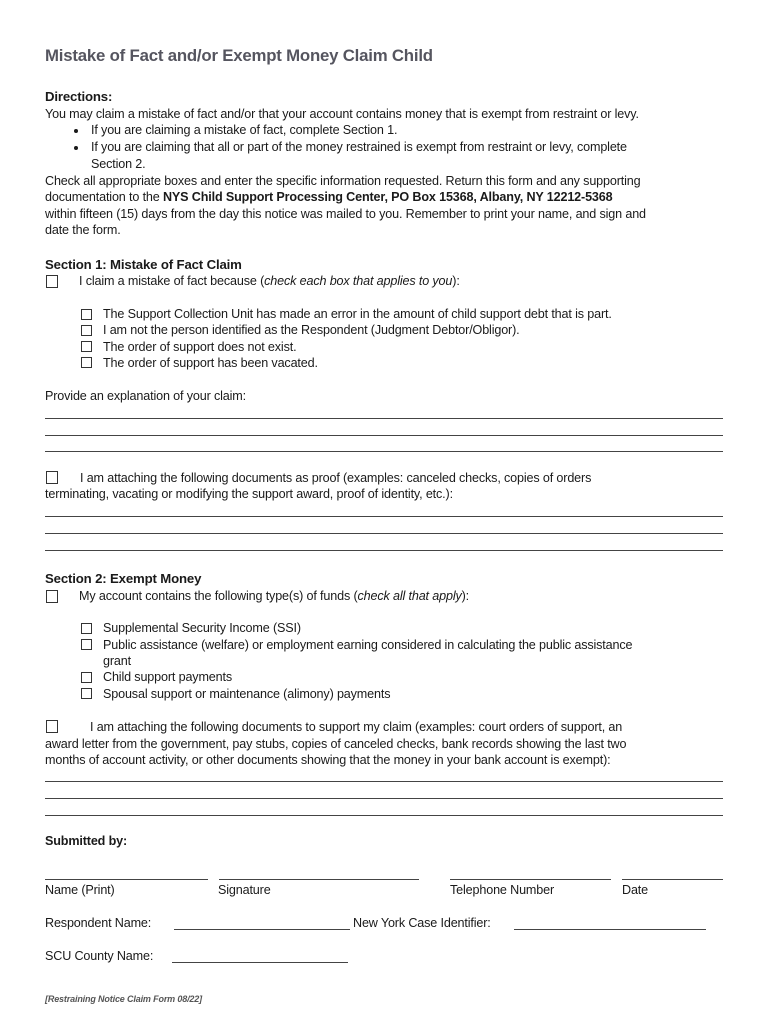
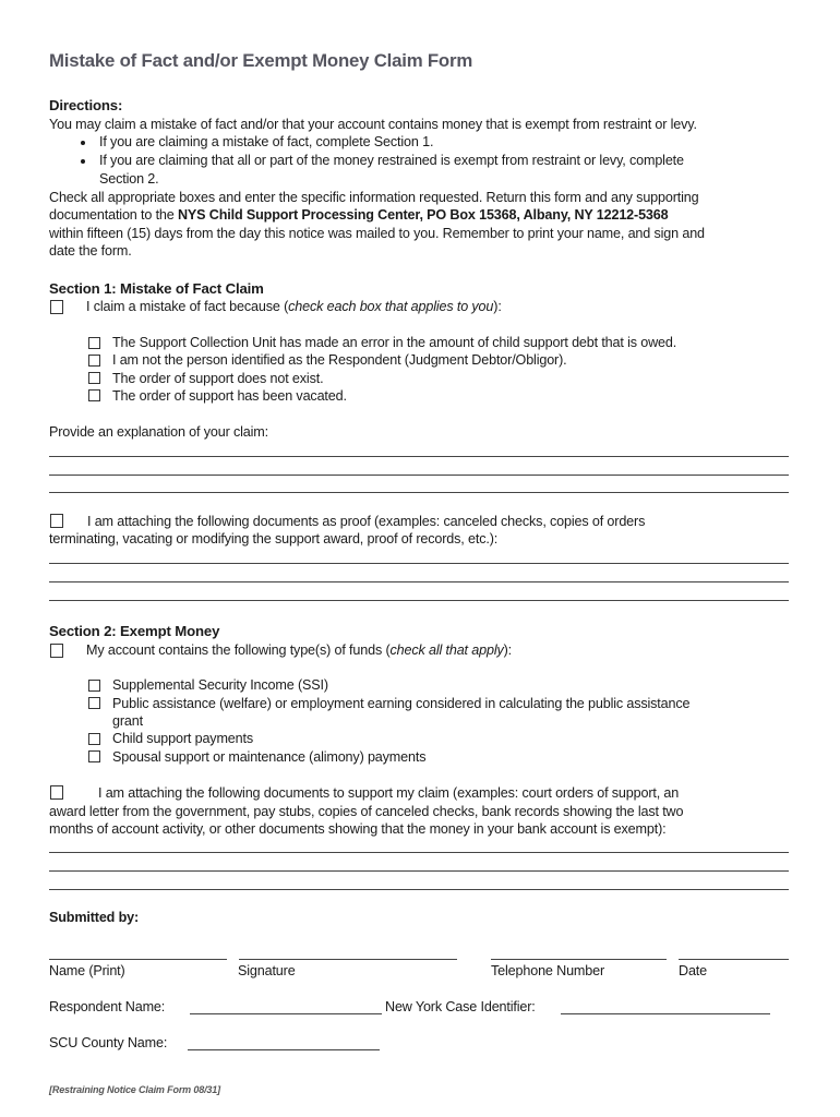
- Mistake of Fact and/or Exempt Money Claim Child
+ Mistake of Fact and/or Exempt Money Claim Form
  Directions:
  You may claim a mistake of fact and/or that your account contains money that is exempt from restraint or levy.
  If you are claiming a mistake of fact, complete Section 1.
  If you are claiming that all or part of the money restrained is exempt from restraint or levy, complete
  Section 2.
  Check all appropriate boxes and enter the specific information requested. Return this form and any supporting
  documentation to the NYS Child Support Processing Center, PO Box 15368, Albany, NY 12212-5368
  within fifteen (15) days from the day this notice was mailed to you. Remember to print your name, and sign and
  date the form.
  Section 1: Mistake of Fact Claim
  I claim a mistake of fact because (check each box that applies to you):
- The Support Collection Unit has made an error in the amount of child support debt that is part.
+ The Support Collection Unit has made an error in the amount of child support debt that is owed.
  I am not the person identified as the Respondent (Judgment Debtor/Obligor).
  The order of support does not exist.
  The order of support has been vacated.
  Provide an explanation of your claim:
  I am attaching the following documents as proof (examples: canceled checks, copies of orders
- terminating, vacating or modifying the support award, proof of identity, etc.):
+ terminating, vacating or modifying the support award, proof of records, etc.):
  Section 2: Exempt Money
  My account contains the following type(s) of funds (check all that apply):
  Supplemental Security Income (SSI)
  Public assistance (welfare) or employment earning considered in calculating the public assistance
  grant
  Child support payments
  Spousal support or maintenance (alimony) payments
  I am attaching the following documents to support my claim (examples: court orders of support, an
  award letter from the government, pay stubs, copies of canceled checks, bank records showing the last two
  months of account activity, or other documents showing that the money in your bank account is exempt):
  Submitted by:
  Name (Print)
  Signature
  Telephone Number
  Date
  Respondent Name:
  New York Case Identifier:
  SCU County Name:
- [Restraining Notice Claim Form 08/22]
+ [Restraining Notice Claim Form 08/31]
